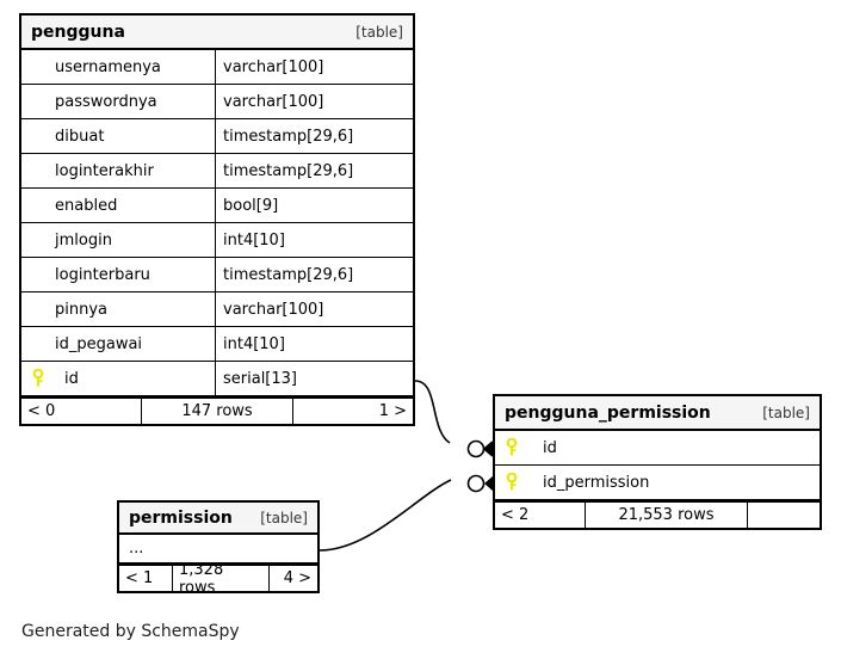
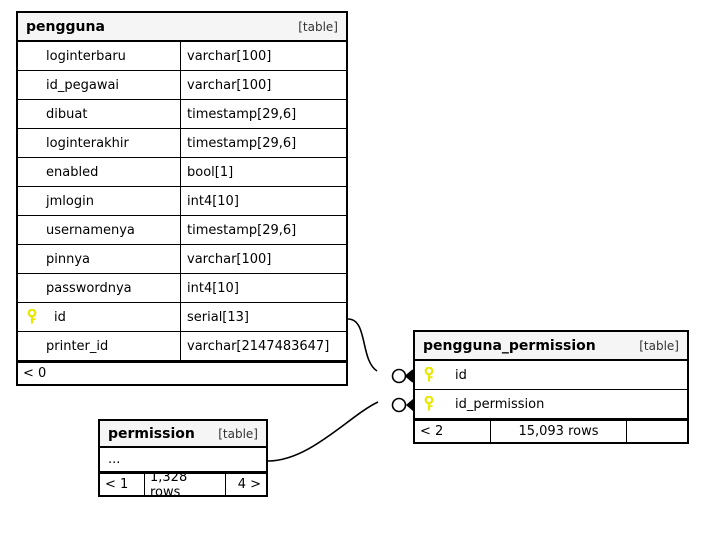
  pengguna
  [table]
- usernamenya
+ loginterbaru
  varchar[100]
- passwordnya
+ id_pegawai
  varchar[100]
  dibuat
  timestamp[29,6]
  loginterakhir
  timestamp[29,6]
  enabled
- bool[9]
+ bool[1]
  jmlogin
  int4[10]
- loginterbaru
+ usernamenya
  timestamp[29,6]
  pinnya
  varchar[100]
- id_pegawai
+ passwordnya
  int4[10]
  id
  serial[13]
+ printer_id
+ varchar[2147483647]
  < 0
- 147 rows
- 1 >
  pengguna_permission
  [table]
  id
  id_permission
  < 2
- 21,553 rows
+ 15,093 rows
  permission
  [table]
  ...
  < 1
  1,328 rows
  4 >
- Generated by SchemaSpy
